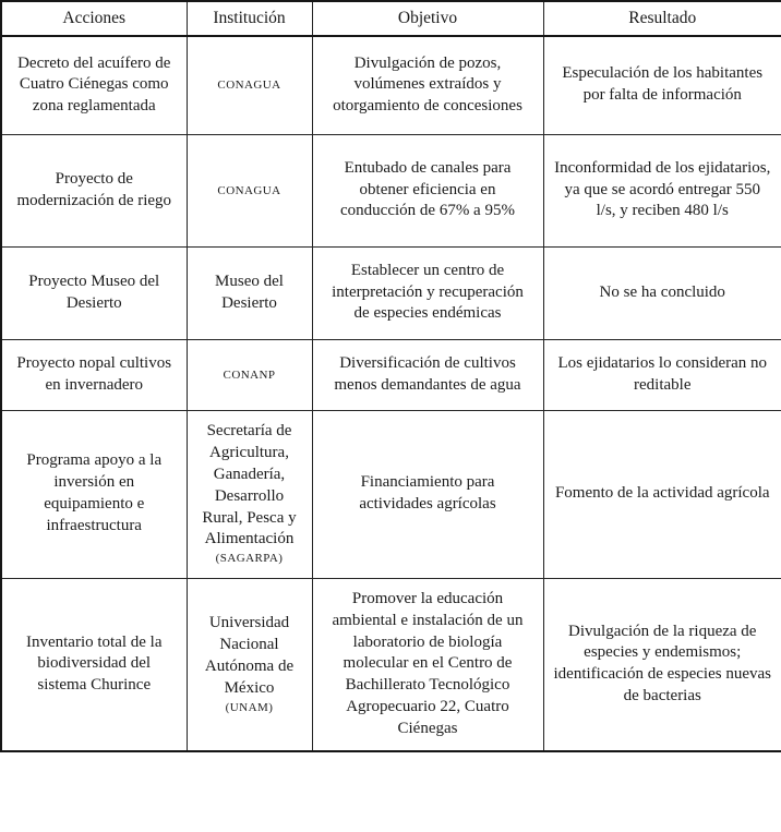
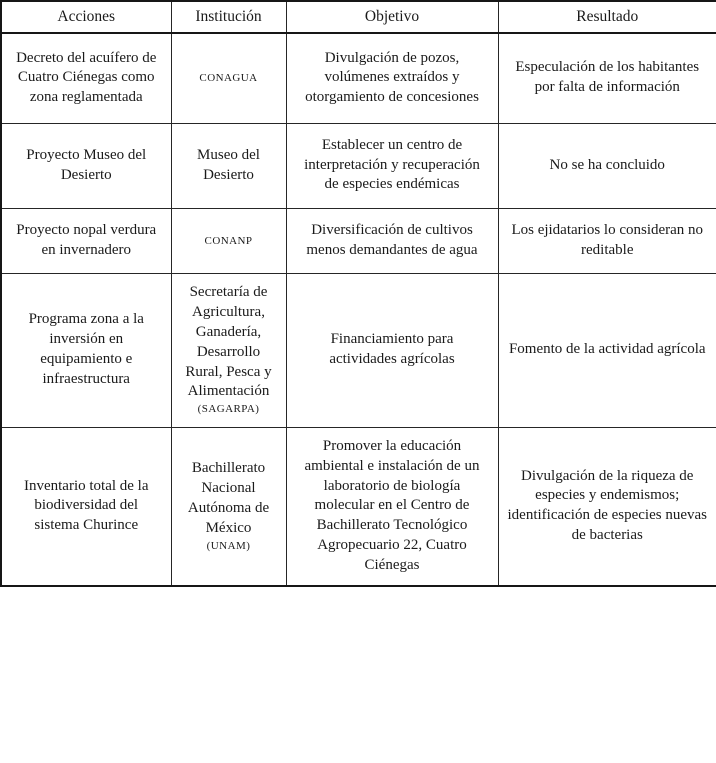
  Acciones	Institución	Objetivo	Resultado
  Decreto del acuífero de Cuatro Ciénegas como zona reglamentada	CONAGUA	Divulgación de pozos, volúmenes extraídos y otorgamiento de concesiones	Especulación de los habitantes por falta de información
- Proyecto de modernización de riego	CONAGUA	Entubado de canales para obtener eficiencia en conducción de 67% a 95%	Inconformidad de los ejidatarios, ya que se acordó entregar 550 l/s, y reciben 480 l/s
  Proyecto Museo del Desierto	Museo del Desierto	Establecer un centro de interpretación y recuperación de especies endémicas	No se ha concluido
- Proyecto nopal cultivos en invernadero	CONANP	Diversificación de cultivos menos demandantes de agua	Los ejidatarios lo consideran no reditable
+ Proyecto nopal verdura en invernadero	CONANP	Diversificación de cultivos menos demandantes de agua	Los ejidatarios lo consideran no reditable
- Programa apoyo a la inversión en equipamiento e infraestructura	Secretaría de Agricultura, Ganadería, Desarrollo Rural, Pesca y Alimentación (SAGARPA)	Financiamiento para actividades agrícolas	Fomento de la actividad agrícola
+ Programa zona a la inversión en equipamiento e infraestructura	Secretaría de Agricultura, Ganadería, Desarrollo Rural, Pesca y Alimentación (SAGARPA)	Financiamiento para actividades agrícolas	Fomento de la actividad agrícola
- Inventario total de la biodiversidad del sistema Churince	Universidad Nacional Autónoma de México (UNAM)	Promover la educación ambiental e instalación de un laboratorio de biología molecular en el Centro de Bachillerato Tecnológico Agropecuario 22, Cuatro Ciénegas	Divulgación de la riqueza de especies y endemismos; identificación de especies nuevas de bacterias
+ Inventario total de la biodiversidad del sistema Churince	Bachillerato Nacional Autónoma de México (UNAM)	Promover la educación ambiental e instalación de un laboratorio de biología molecular en el Centro de Bachillerato Tecnológico Agropecuario 22, Cuatro Ciénegas	Divulgación de la riqueza de especies y endemismos; identificación de especies nuevas de bacterias
